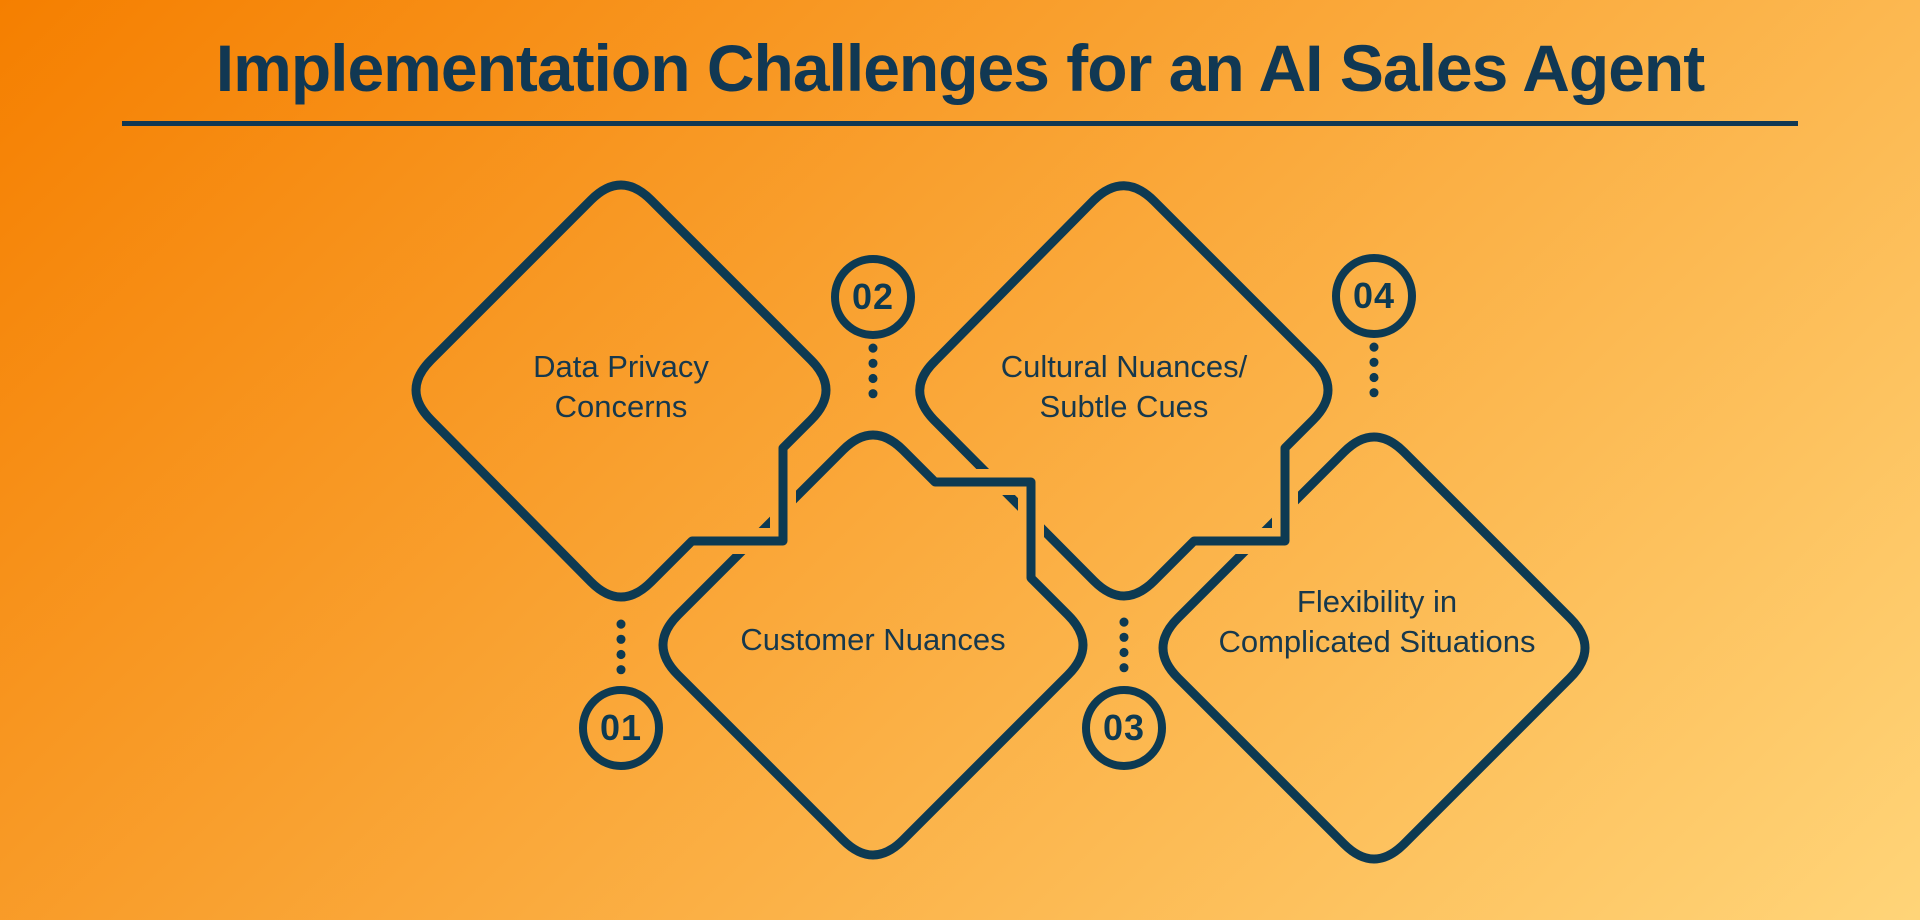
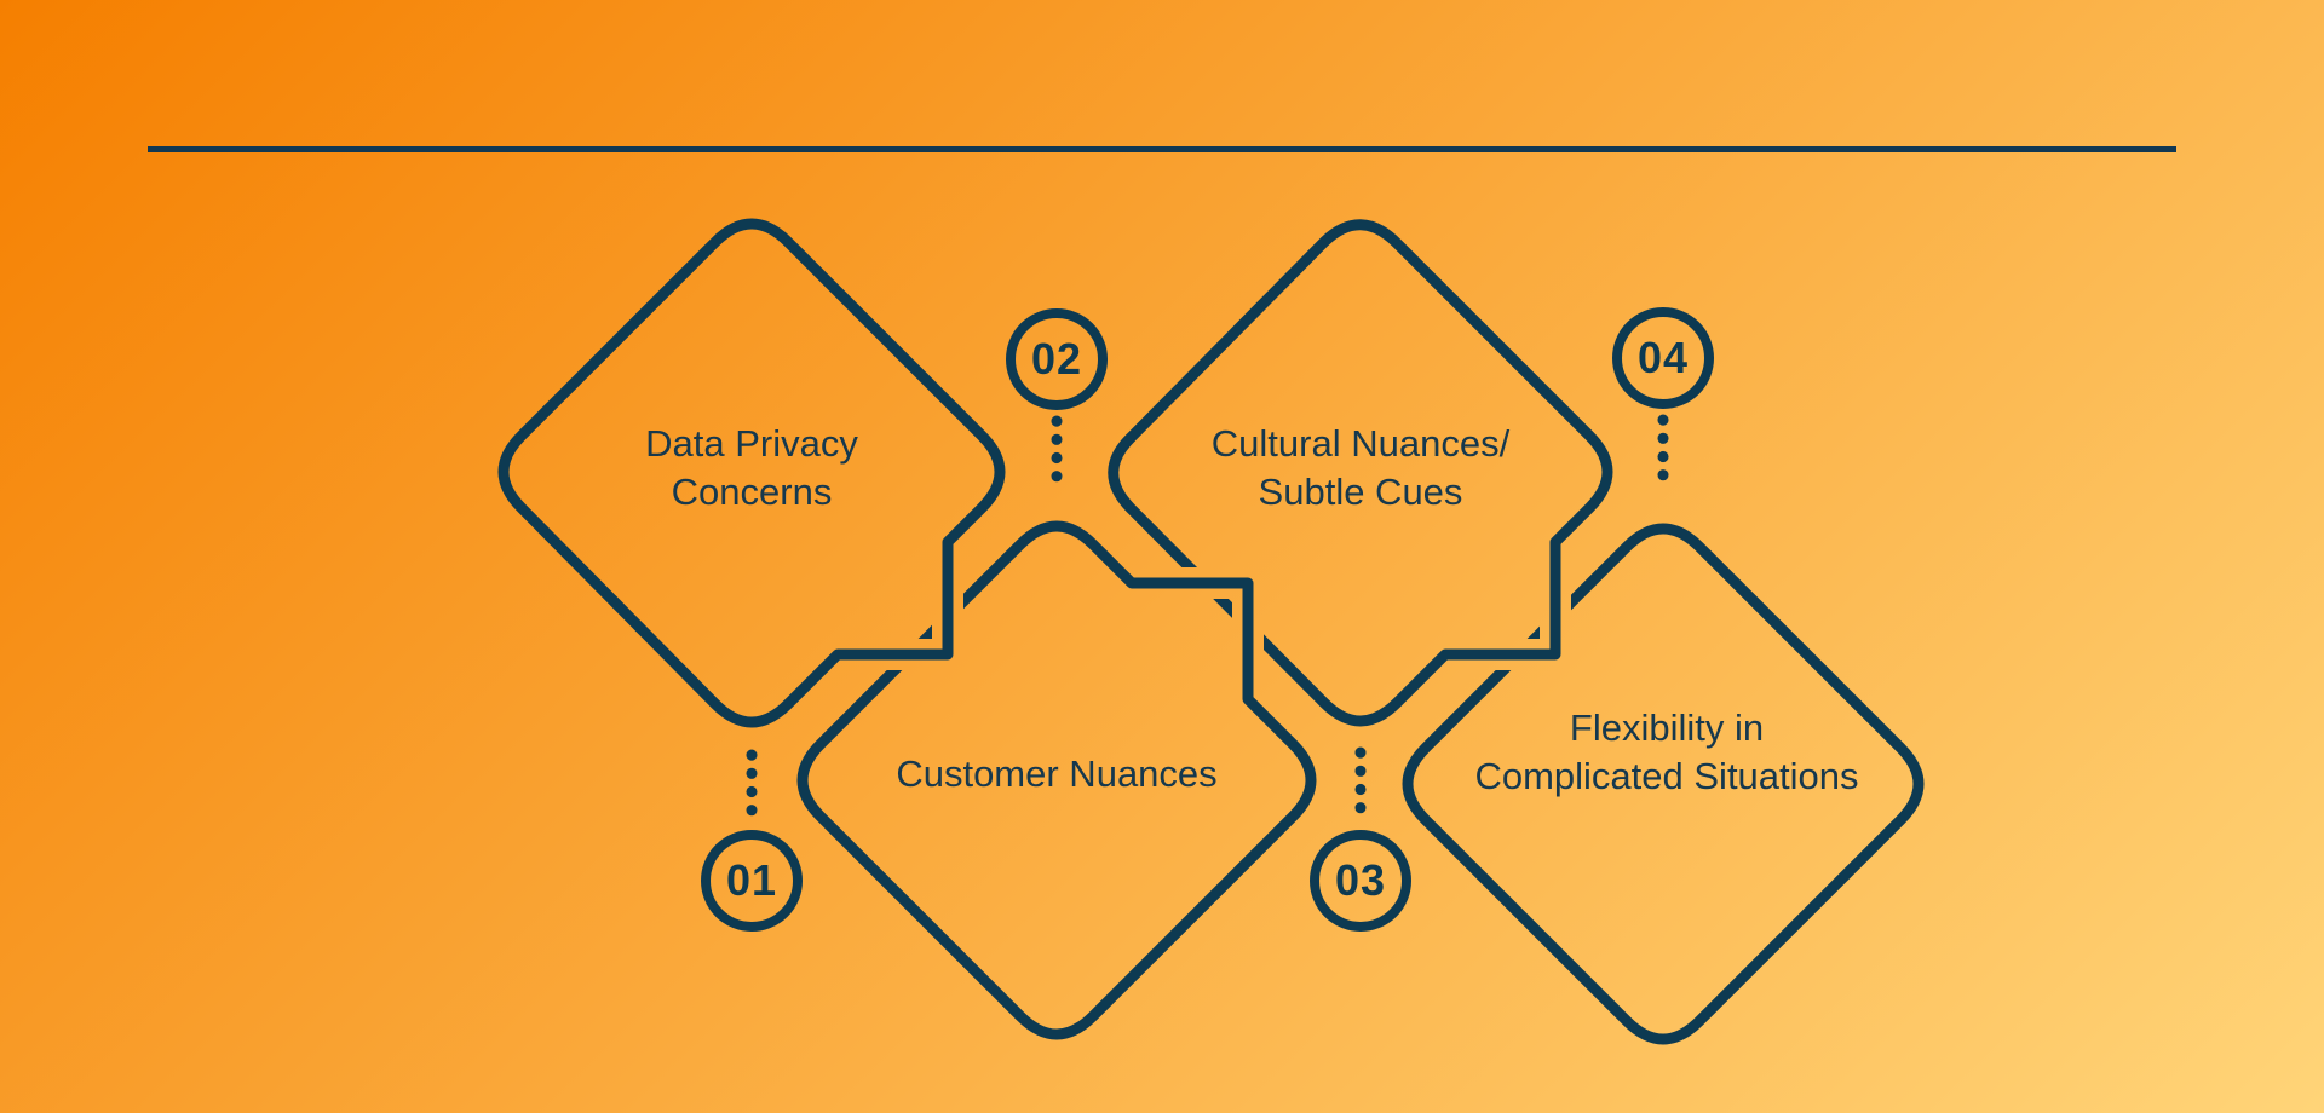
- Implementation Challenges for an AI Sales Agent
  Data Privacy
  Concerns
  Customer Nuances
  Cultural Nuances/
  Subtle Cues
  Flexibility in
  Complicated Situations
  01
  02
  03
  04
